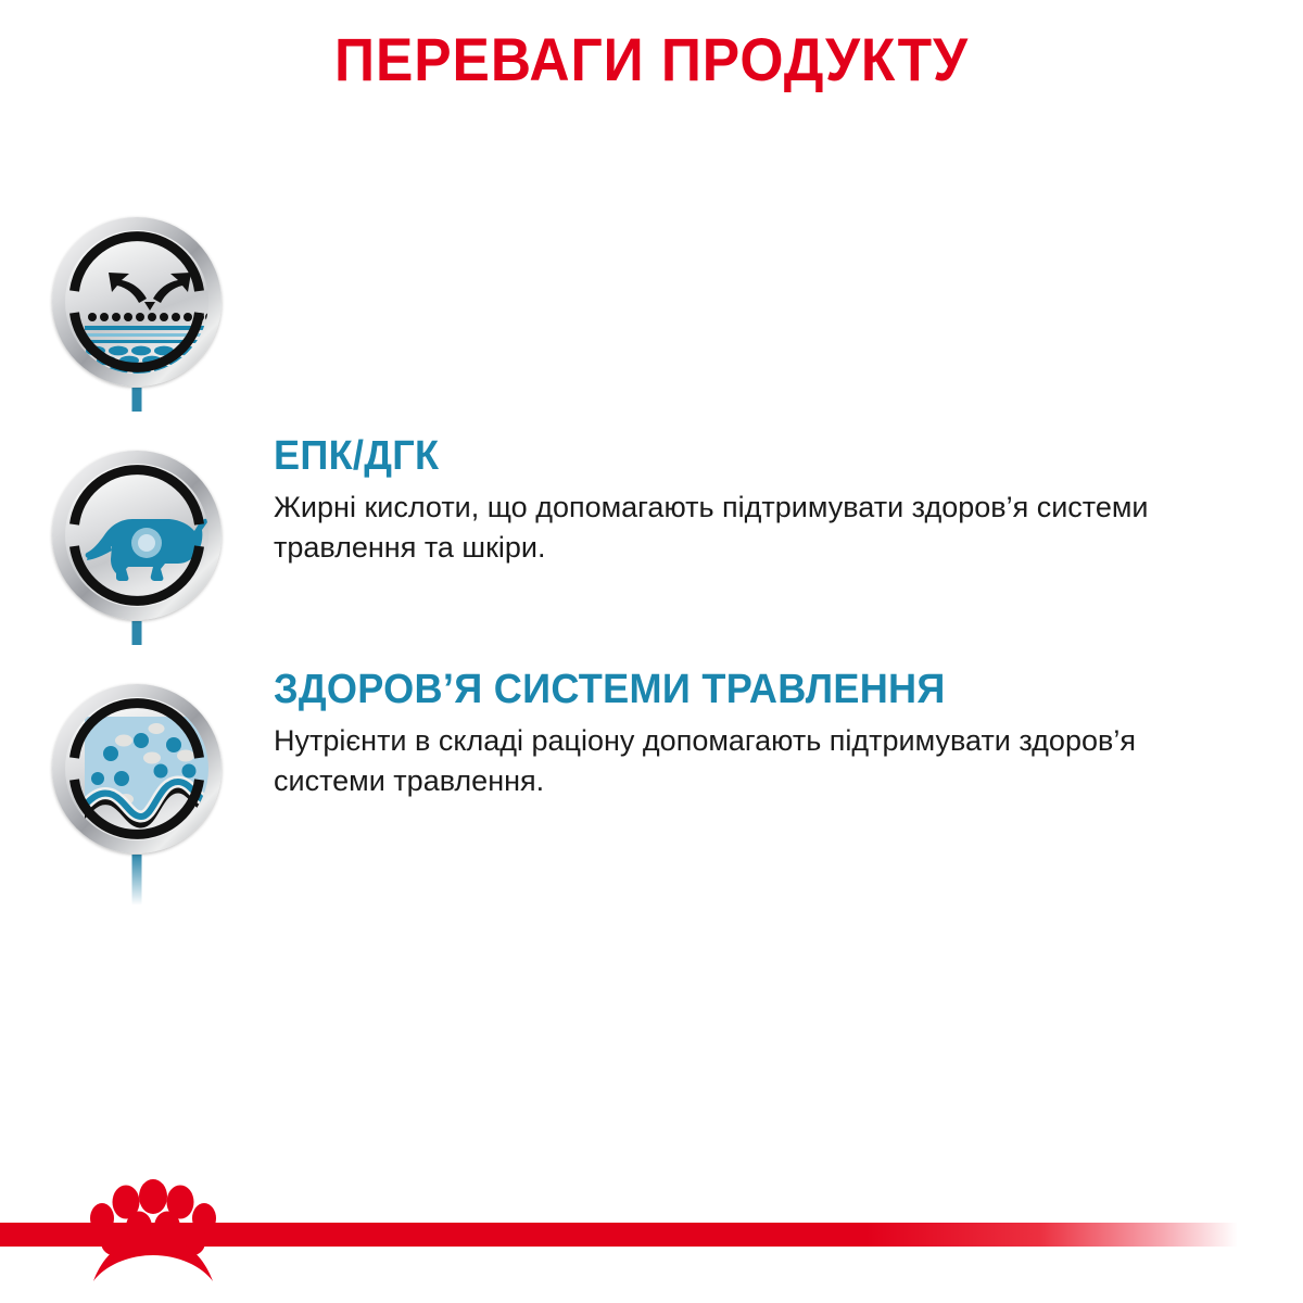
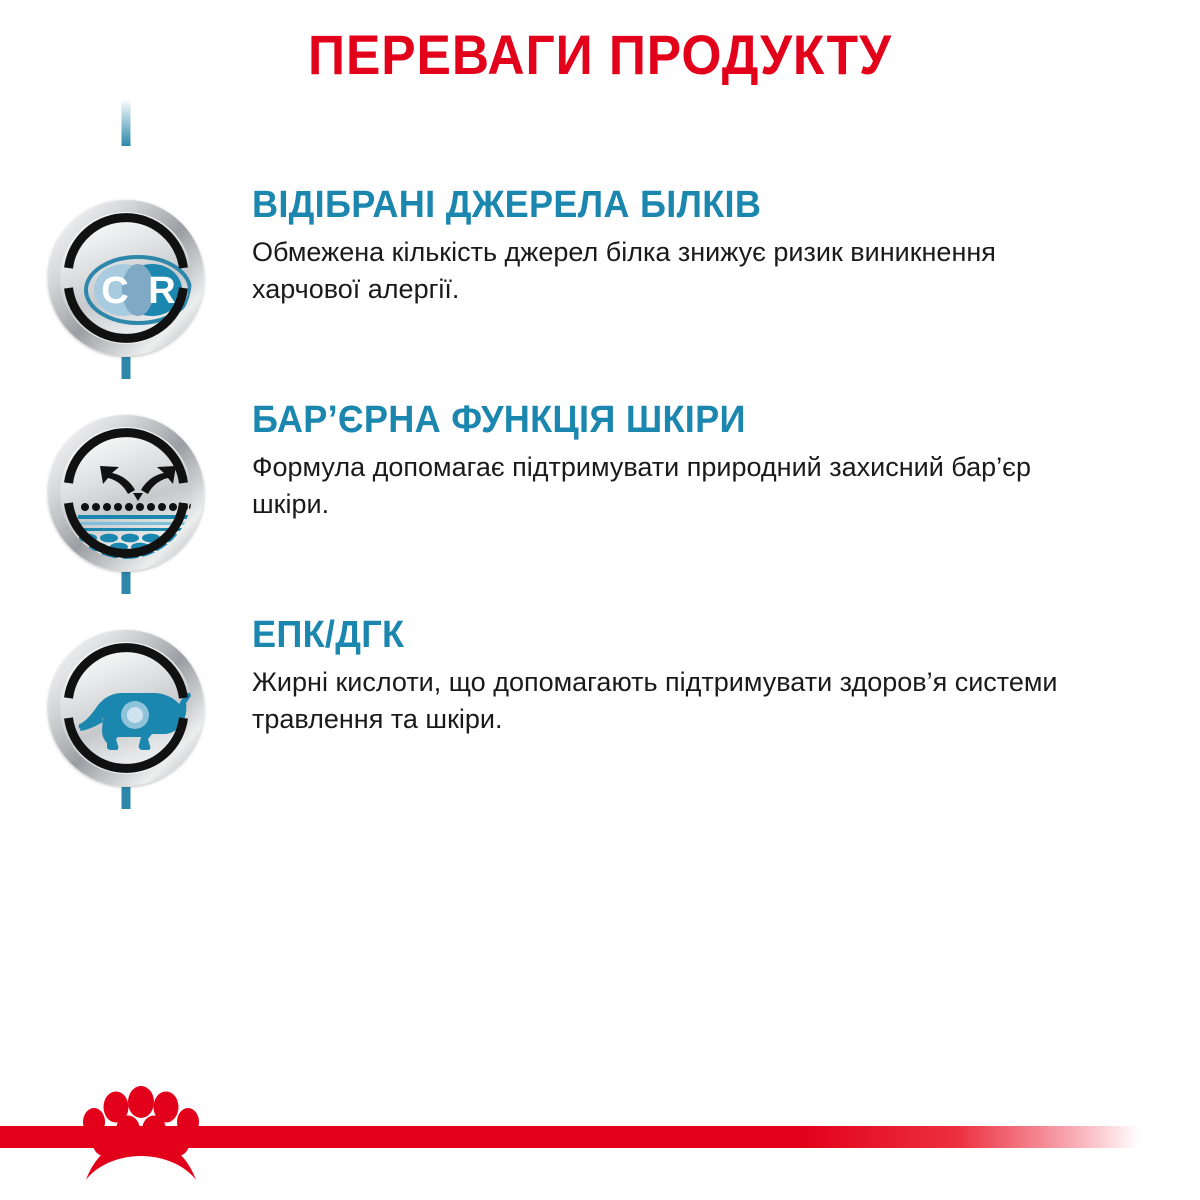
  ПЕРЕВАГИ ПРОДУКТУ
+ C
+ R
+ ВІДІБРАНІ ДЖЕРЕЛА БІЛКІВ
+ Обмежена кількість джерел білка знижує ризик виникнення харчової алергії.
+ БАР’ЄРНА ФУНКЦІЯ ШКІРИ
+ Формула допомагає підтримувати природний захисний бар’єр шкіри.
  ЕПК/ДГК
  Жирні кислоти, що допомагають підтримувати здоров’я системи травлення та шкіри.
- ЗДОРОВ’Я СИСТЕМИ ТРАВЛЕННЯ
- Нутрієнти в складі раціону допомагають підтримувати здоров’я системи травлення.
